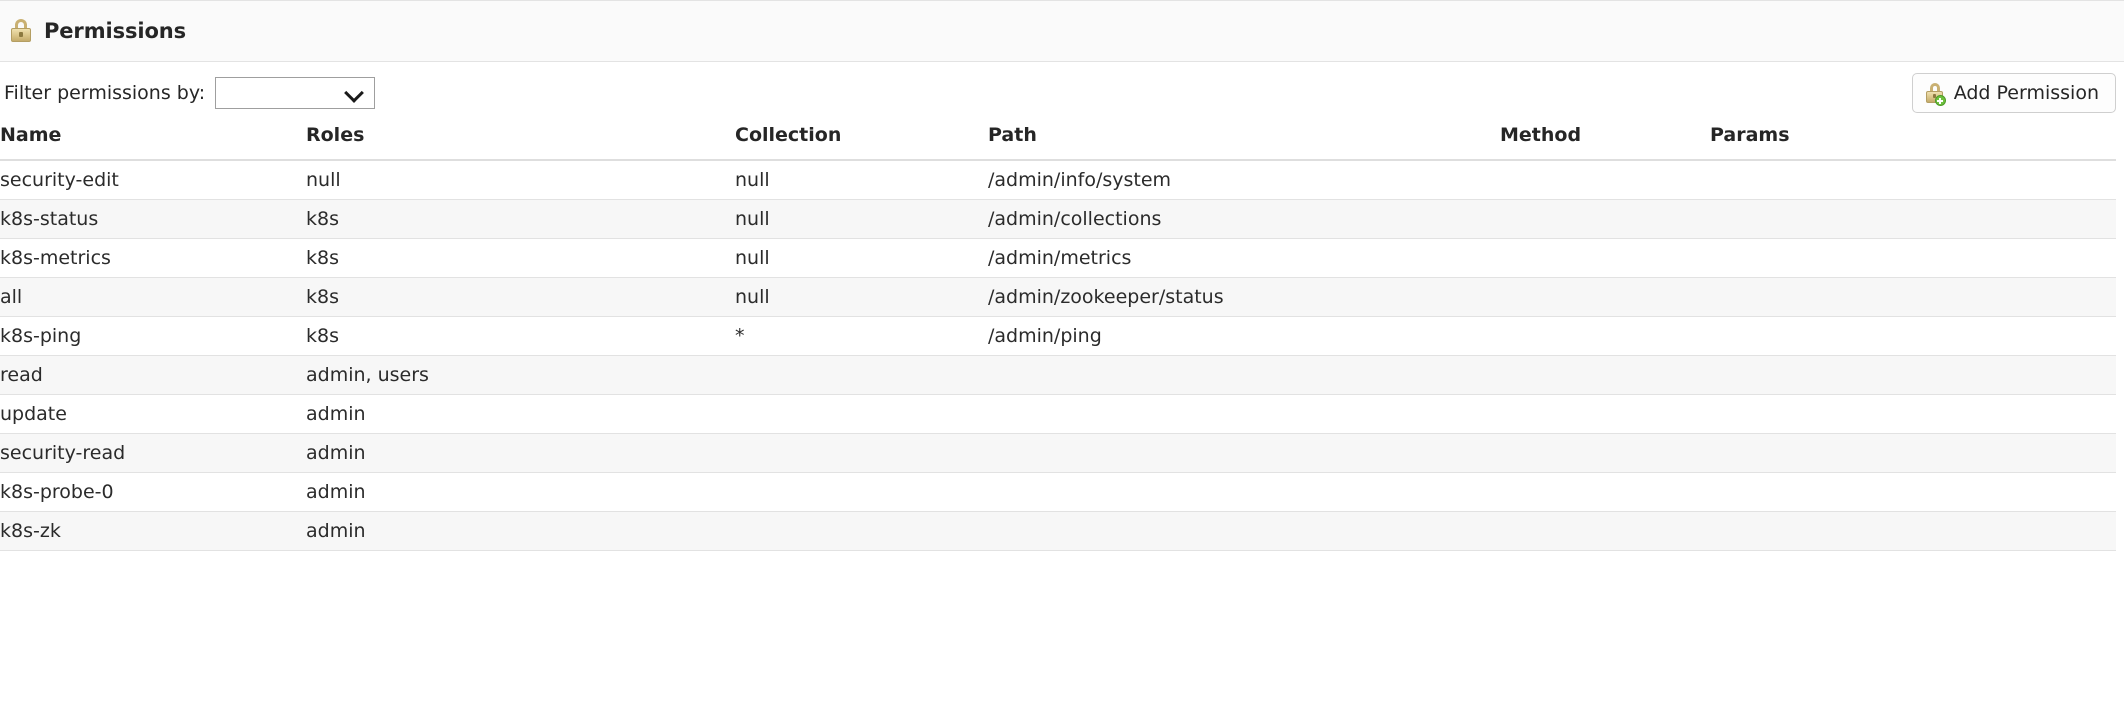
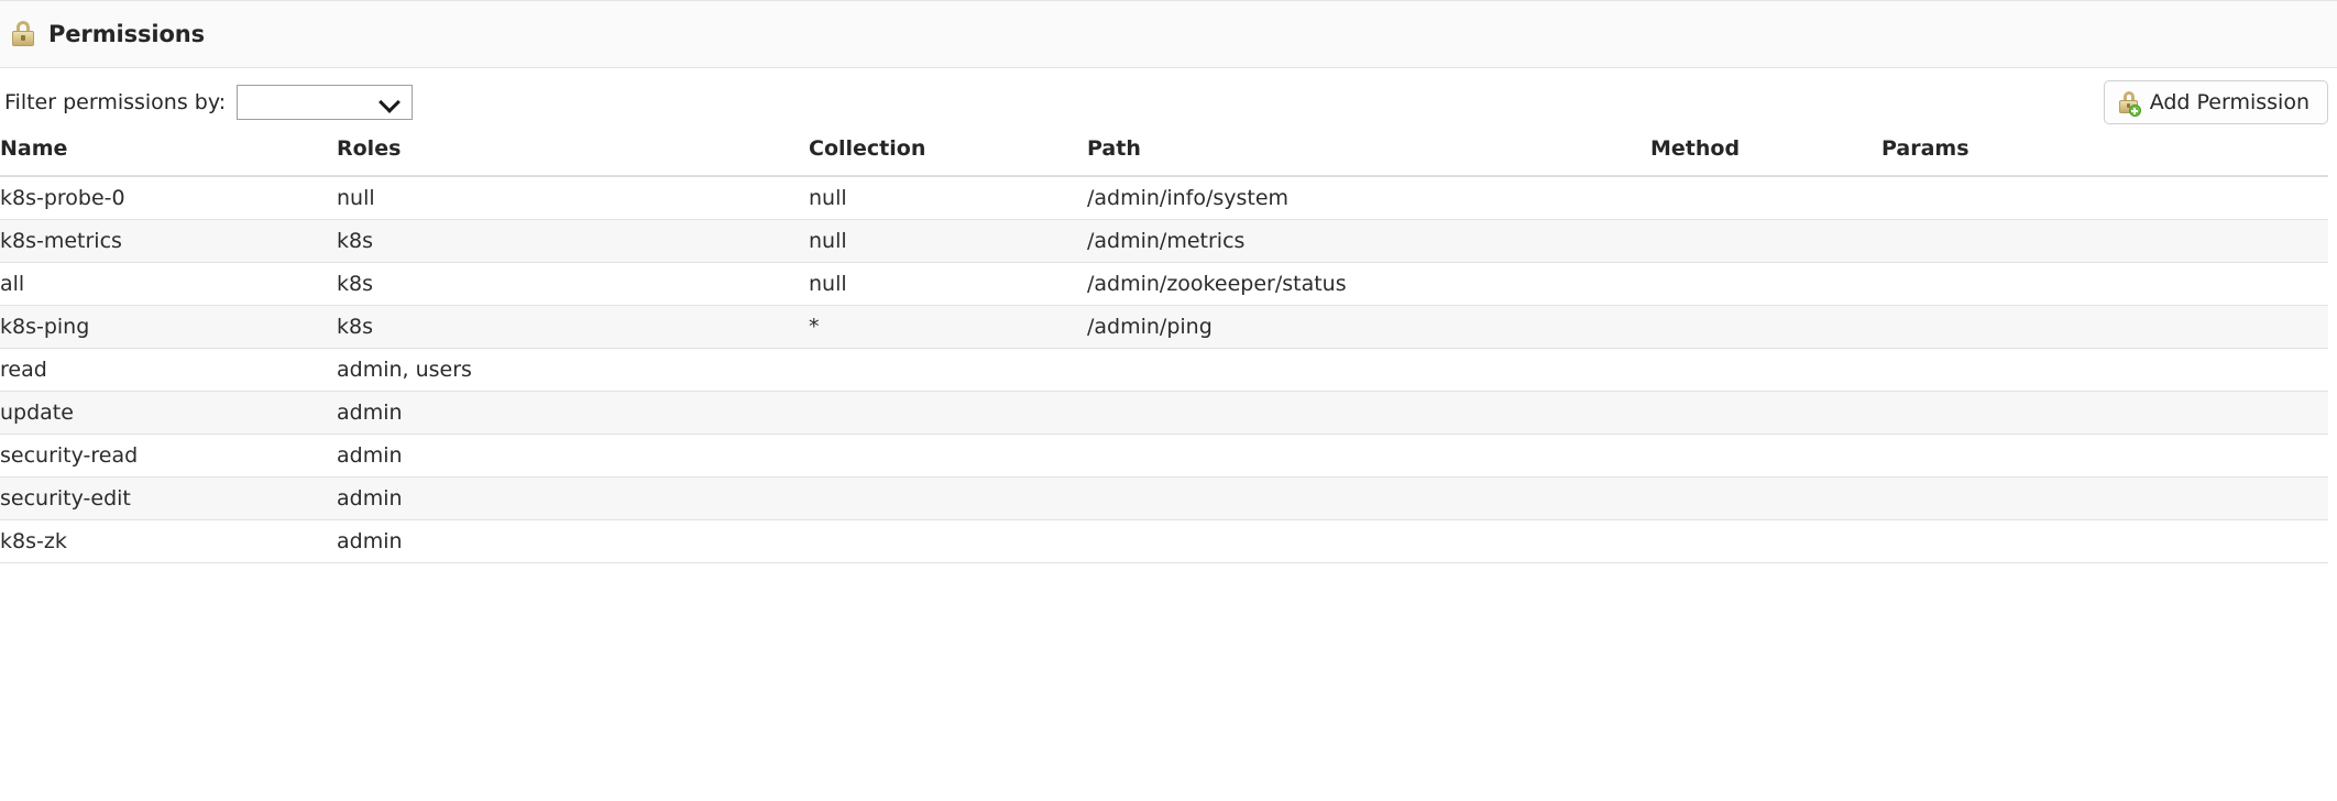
  Permissions
  Filter permissions by:
  Add Permission
  Name	Roles	Collection	Path	Method	Params
- security-edit	null	null	/admin/info/system
+ k8s-probe-0	null	null	/admin/info/system
- k8s-status	k8s	null	/admin/collections
  k8s-metrics	k8s	null	/admin/metrics
  all	k8s	null	/admin/zookeeper/status
  k8s-ping	k8s	*	/admin/ping
  read	admin, users
  update	admin
  security-read	admin
- k8s-probe-0	admin
+ security-edit	admin
  k8s-zk	admin
